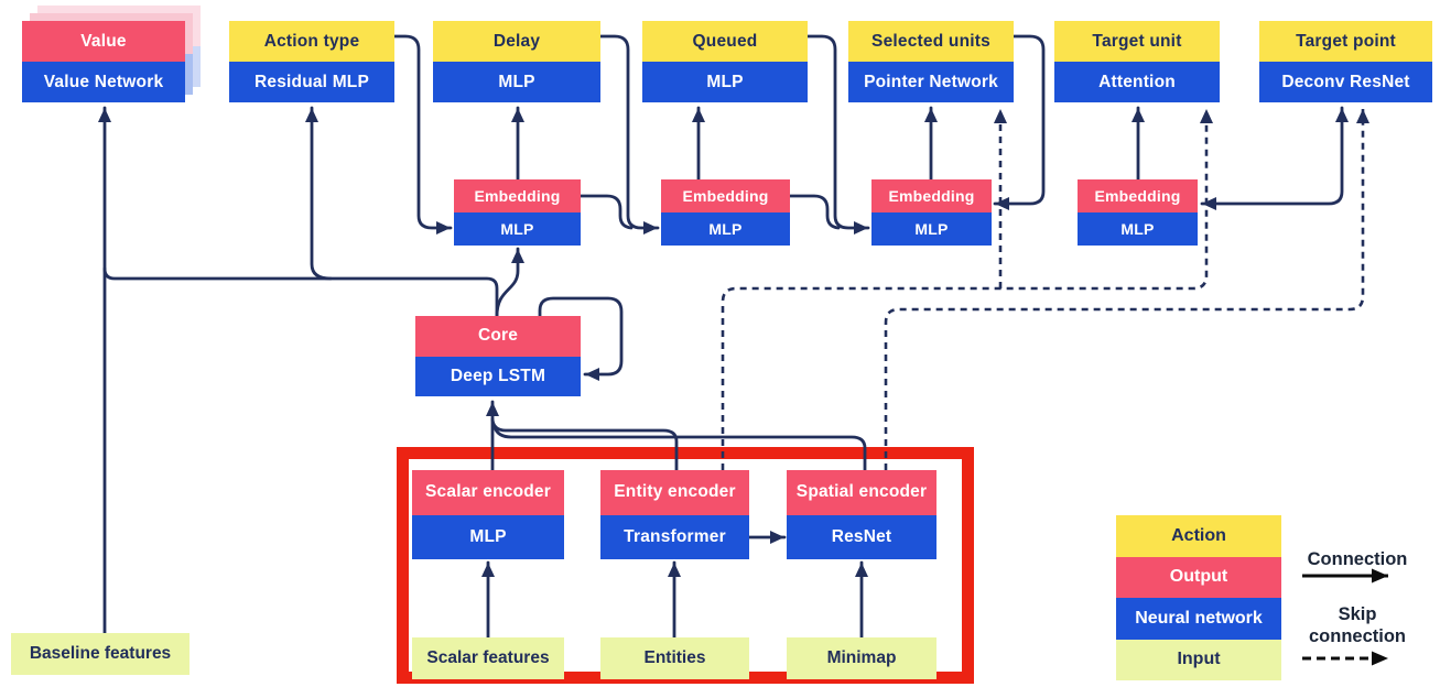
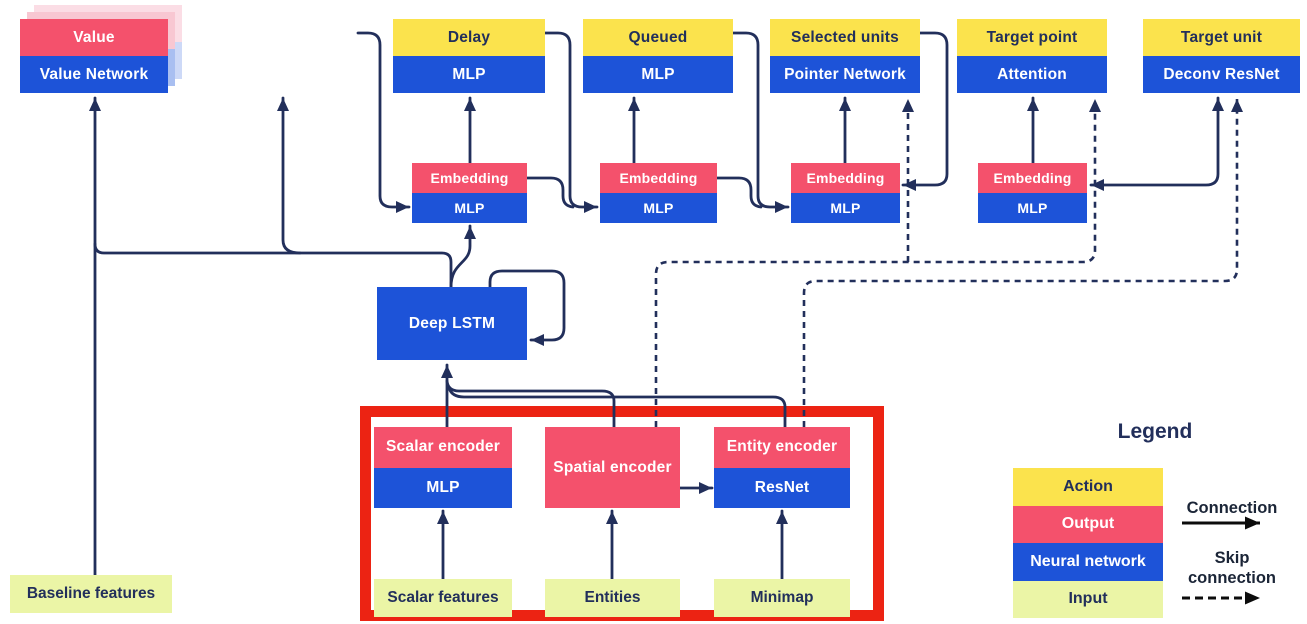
  Value
  Value Network
- Action type
- Residual MLP
  Delay
  MLP
  Queued
  MLP
  Selected units
  Pointer Network
- Target unit
+ Target point
  Attention
- Target point
+ Target unit
  Deconv ResNet
  Embedding
  MLP
  Embedding
  MLP
  Embedding
  MLP
  Embedding
  MLP
- Core
  Deep LSTM
  Scalar encoder
  MLP
- Entity encoder
+ Spatial encoder
- Transformer
- Spatial encoder
+ Entity encoder
  ResNet
  Baseline features
  Scalar features
  Entities
  Minimap
+ Legend
  Action
  Output
  Neural network
  Input
  Connection
  Skip connection
